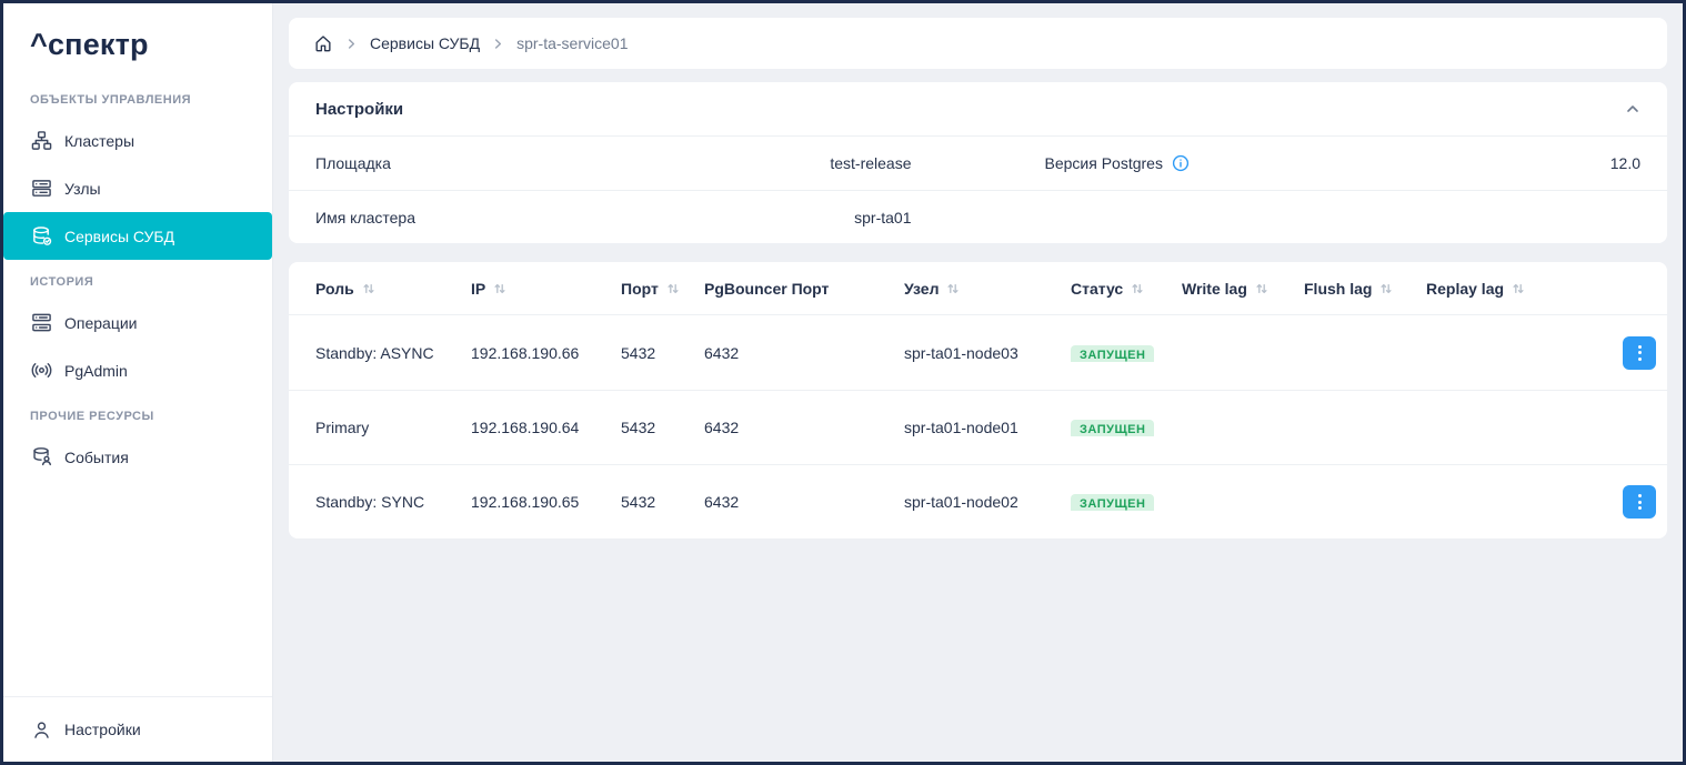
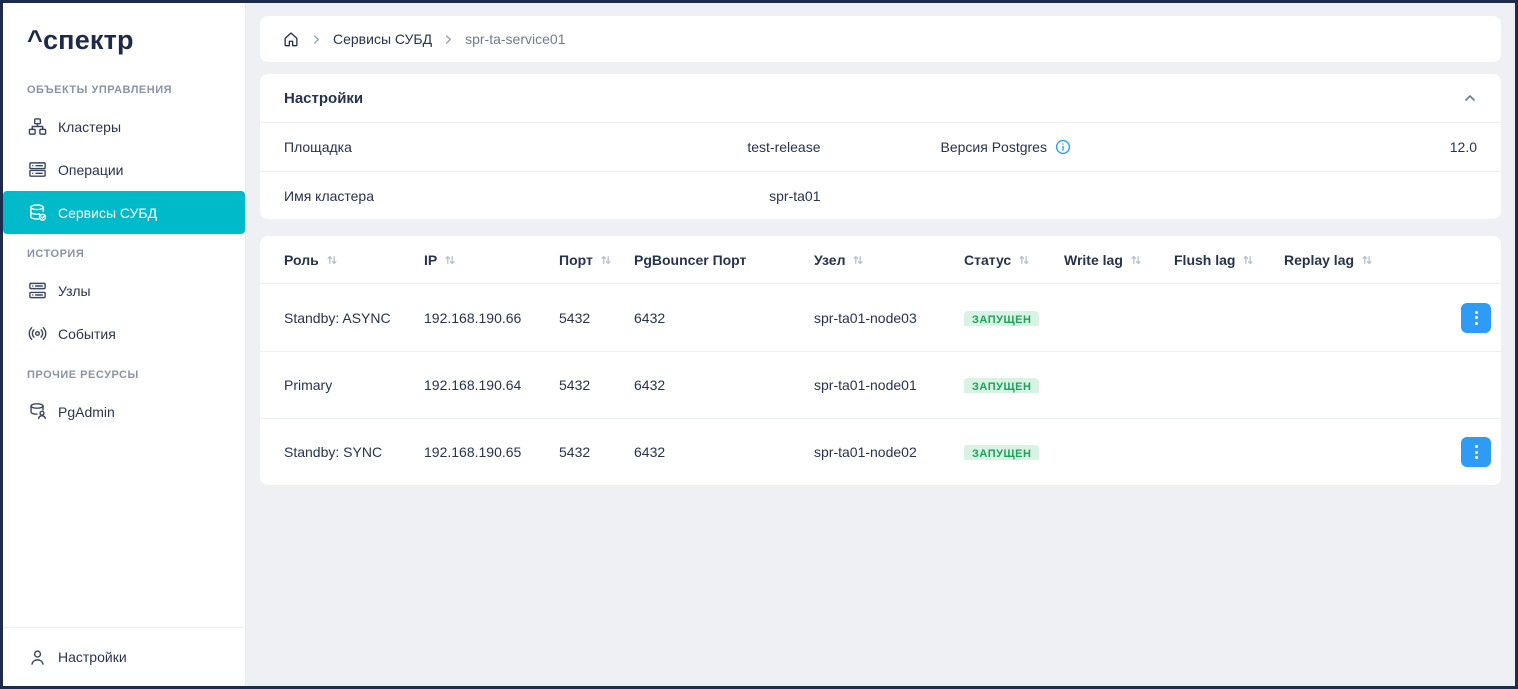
  ^спектр
  ОБЪЕКТЫ УПРАВЛЕНИЯ
  Кластеры
- Узлы
+ Операции
  Сервисы СУБД
  ИСТОРИЯ
- Операции
+ Узлы
- PgAdmin
+ События
  ПРОЧИЕ РЕСУРСЫ
- События
+ PgAdmin
  Настройки
  Сервисы СУБД
  spr-ta-service01
  Настройки
  Площадка
  test-release
  Версия Postgres
  12.0
  Имя кластера
  spr-ta01
  Роль
  IP
  Порт
  PgBouncer Порт
  Узел
  Статус
  Write lag
  Flush lag
  Replay lag
  Standby: ASYNC
  192.168.190.66
  5432
  6432
  spr-ta01-node03
  ЗАПУЩЕН
  Primary
  192.168.190.64
  5432
  6432
  spr-ta01-node01
  ЗАПУЩЕН
  Standby: SYNC
  192.168.190.65
  5432
  6432
  spr-ta01-node02
  ЗАПУЩЕН
